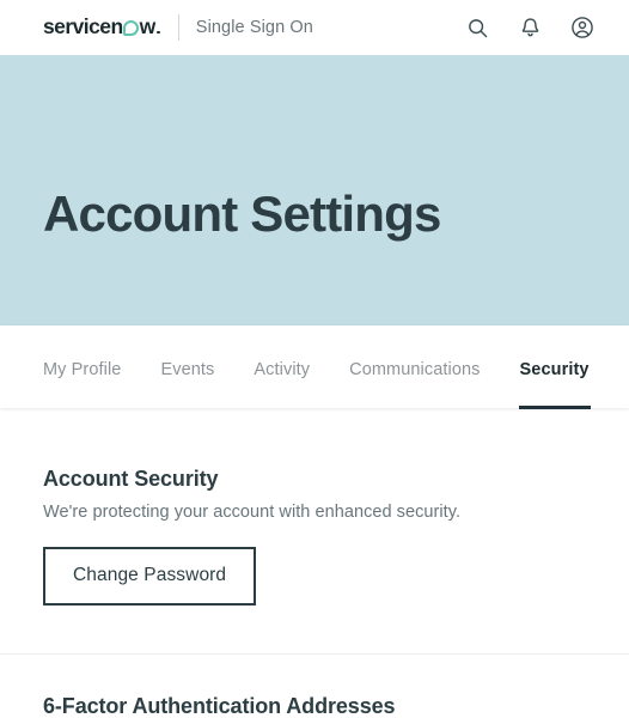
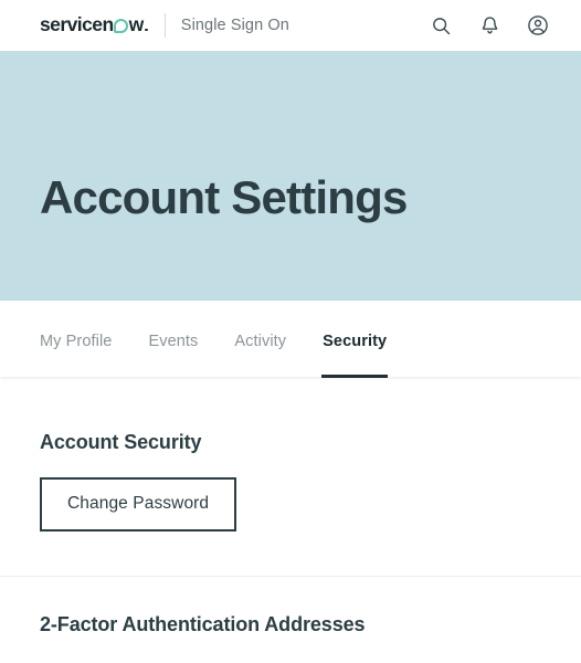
  servicen
  w
  Single Sign On
  Account Settings
  My Profile
  Events
  Activity
- Communications
  Security
  Account Security
- We're protecting your account with enhanced security.
  Change Password
- 6-Factor Authentication Addresses
+ 2-Factor Authentication Addresses
